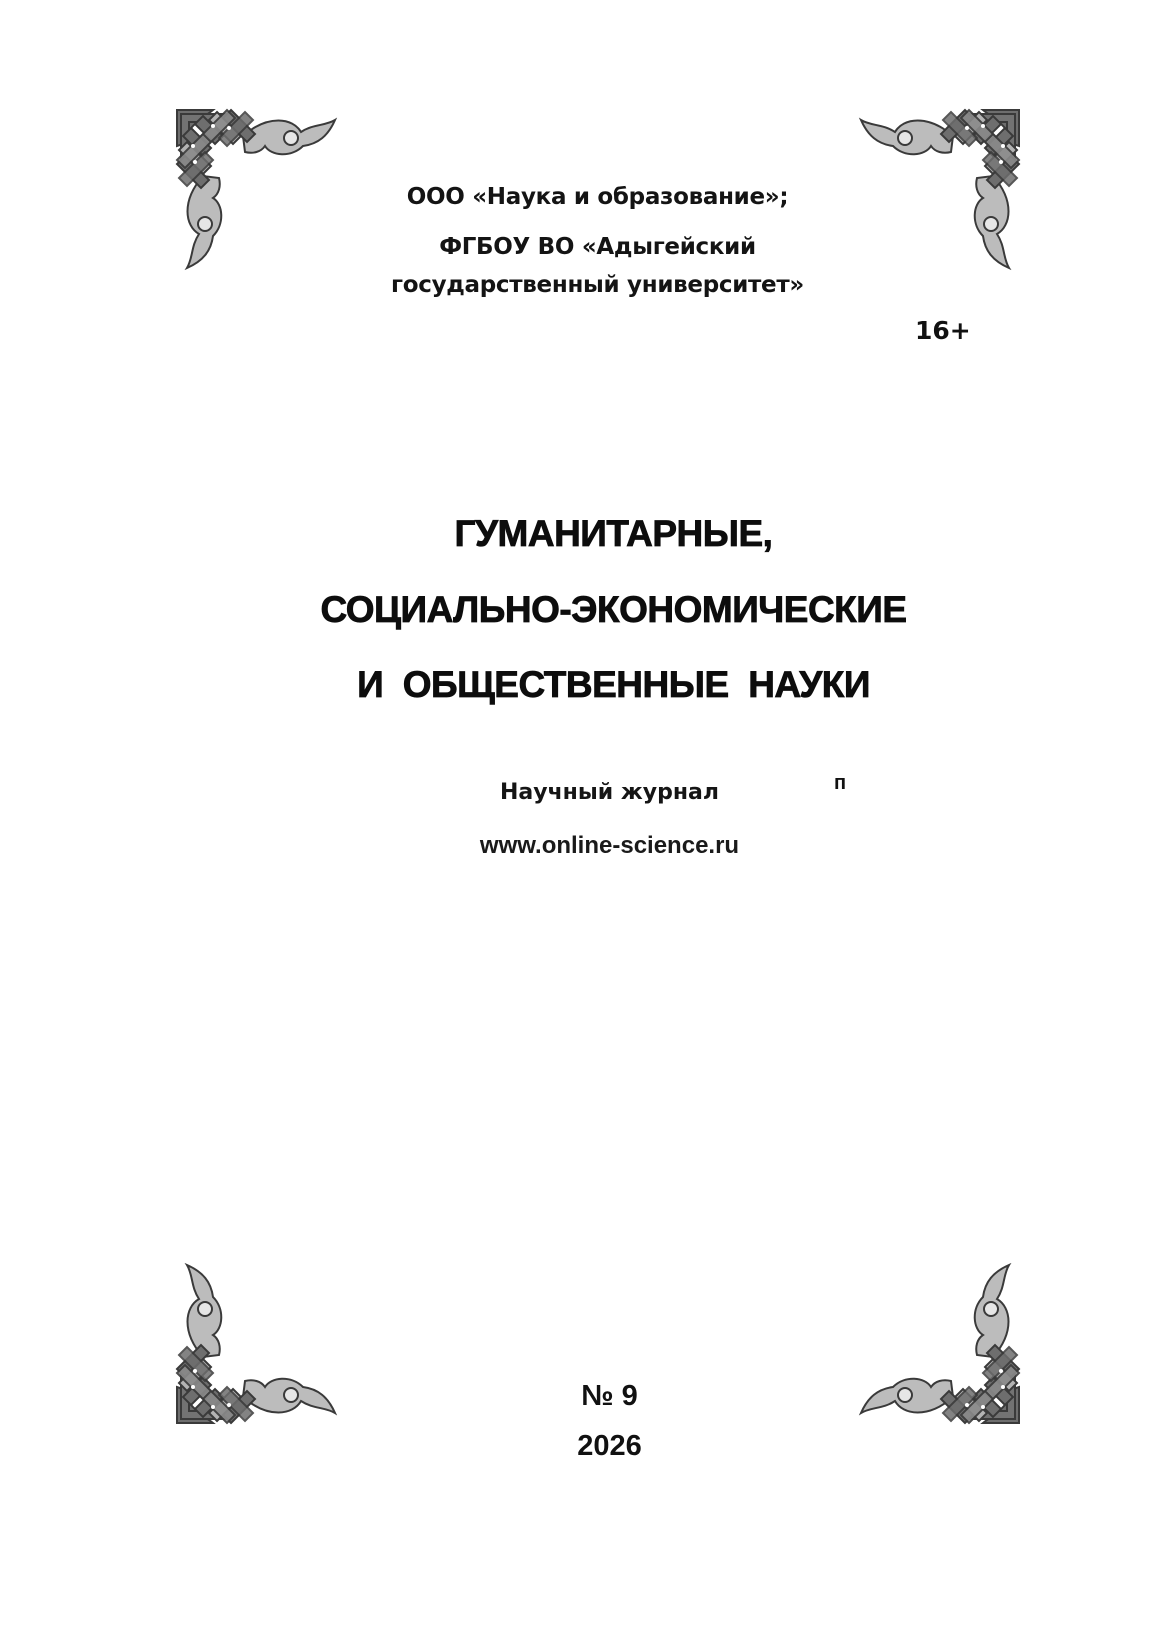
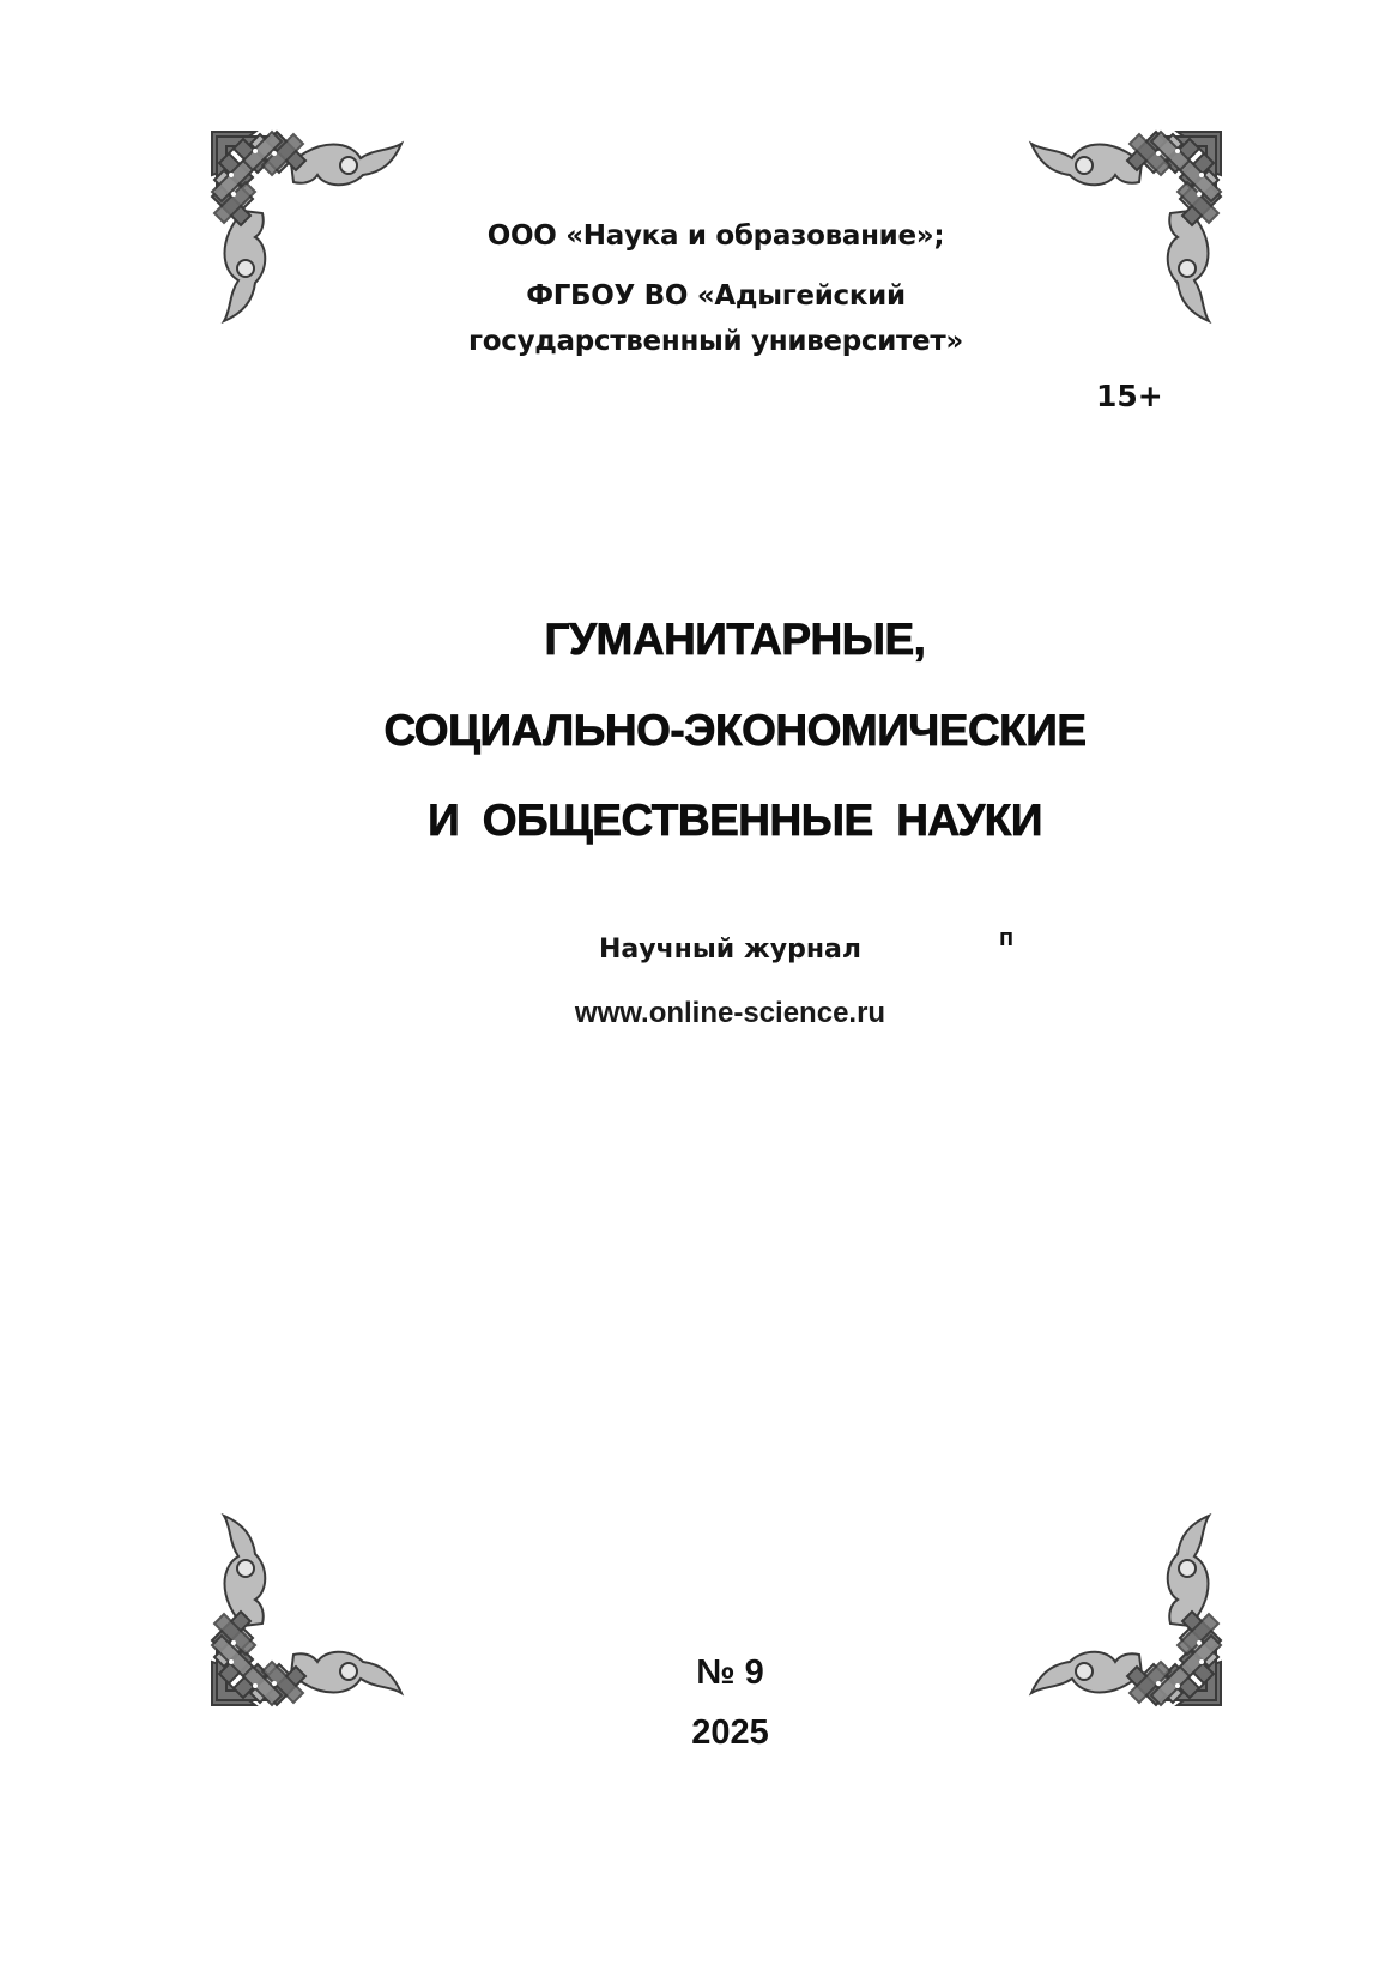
  ООО «Наука и образование»;
  ФГБОУ ВО «Адыгейский
  государственный университет»
- 16+
+ 15+
  ГУМАНИТАРНЫЕ,
  СОЦИАЛЬНО-ЭКОНОМИЧЕСКИЕ
  И ОБЩЕСТВЕННЫЕ НАУКИ
  Научный журнал
  п
  www.online-science.ru
  № 9
- 2026
+ 2025
